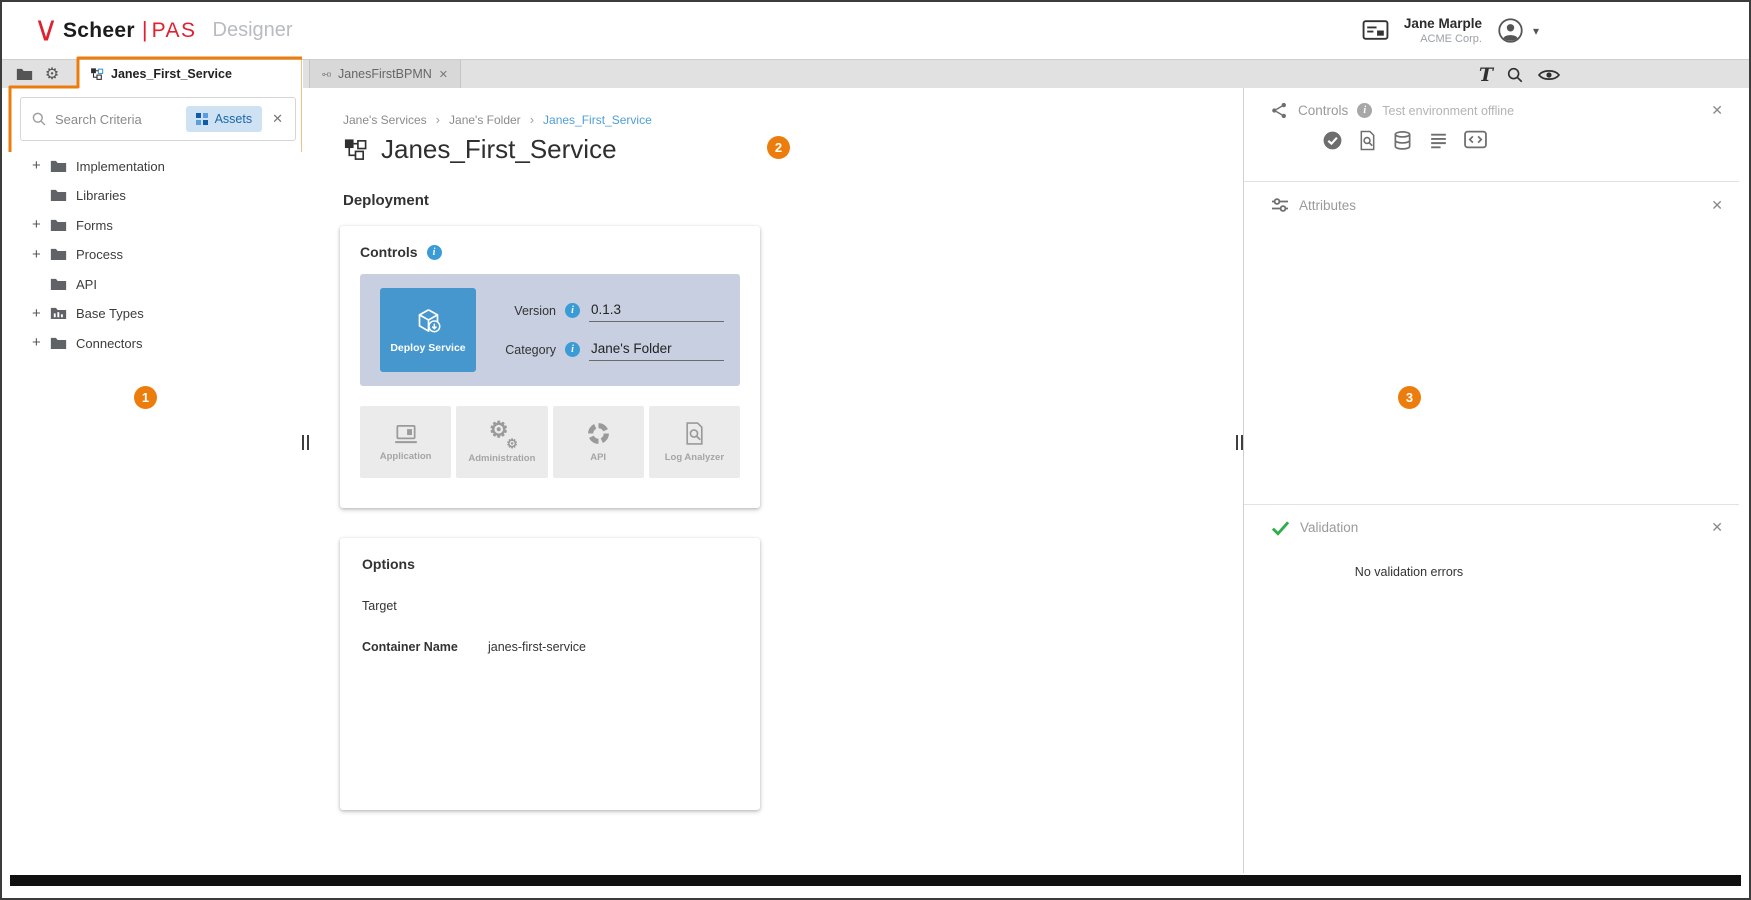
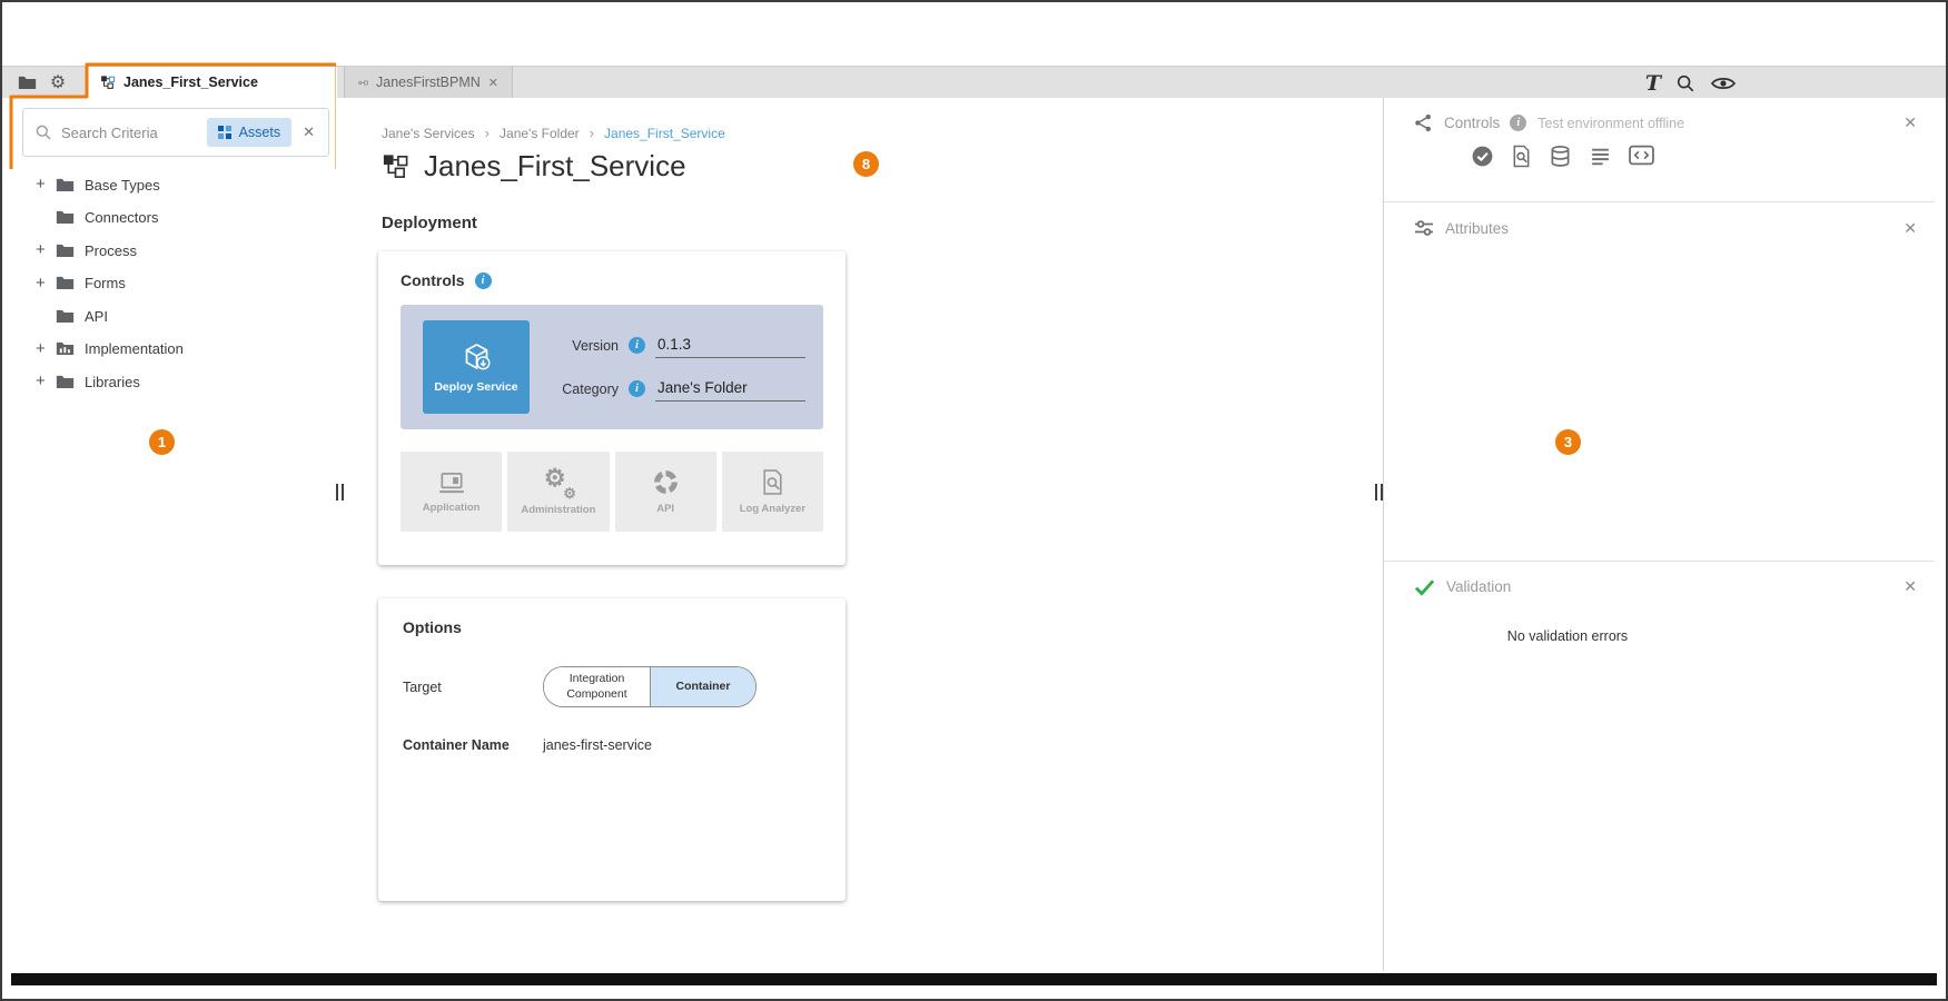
- Scheer
- |
- PAS
- Designer
- Jane Marple
- ACME Corp.
- ▾
  ⚙
  Janes_First_Service
  JanesFirstBPMN
  ✕
  T
  Search Criteria
  Assets
  ✕
  +
- Implementation
+ Base Types
- Libraries
+ Connectors
  +
- Forms
+ Process
  +
- Process
+ Forms
  API
  +
- Base Types
+ Implementation
  +
- Connectors
+ Libraries
  Jane's Services
  ›
  Jane's Folder
  ›
  Janes_First_Service
  Janes_First_Service
  Deployment
  Controls
  i
  Deploy Service
  Version
  i
  0.1.3
  Category
  i
  Jane's Folder
  Application
  ⚙
  ⚙
  Administration
  API
  Log Analyzer
  Options
  Target
+ Integration Component
+ Container
  Container Name
  janes-first-service
  Controls
  i
  Test environment offline
  ✕
  Attributes
  ✕
  Validation
  ✕
  No validation errors
  1
- 2
+ 8
  3
